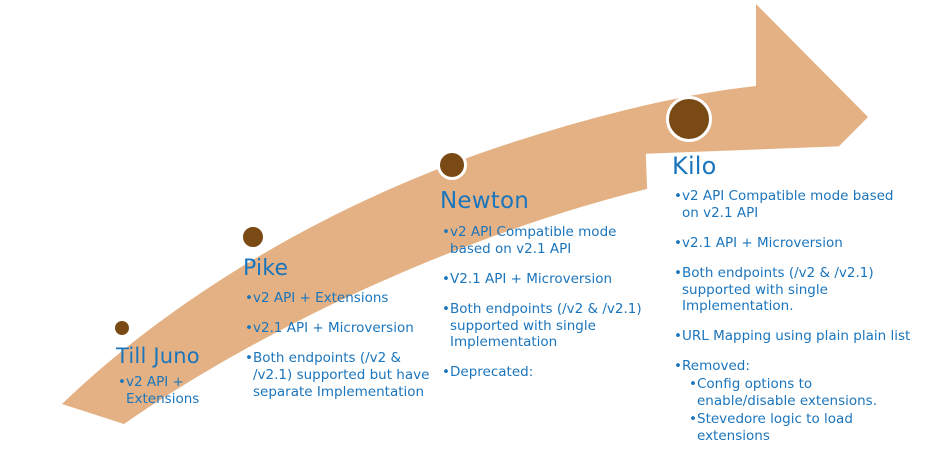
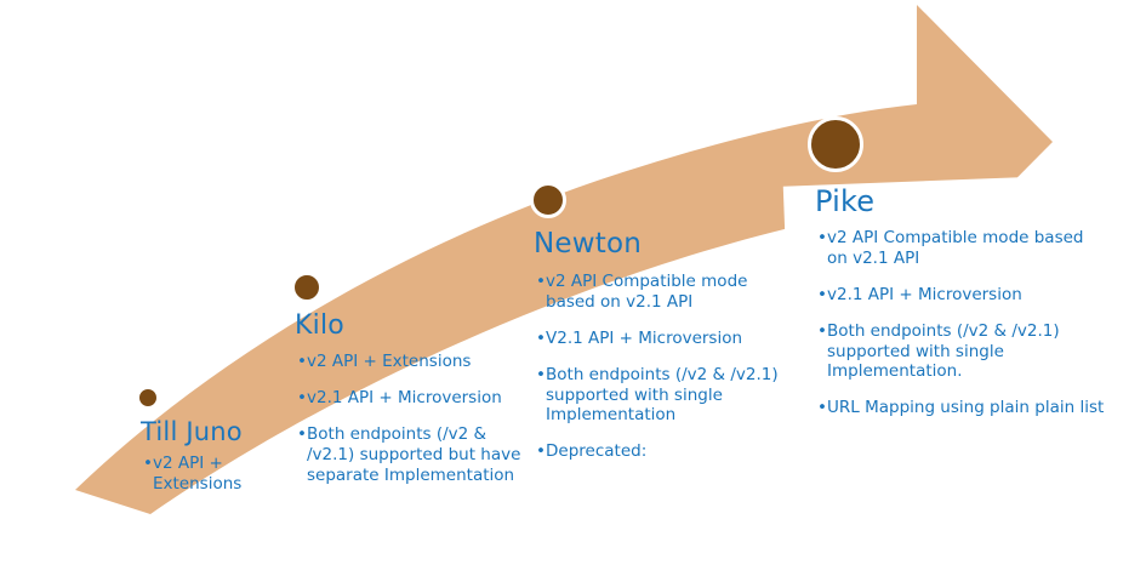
  Till Juno
  v2 API + Extensions
- Pike
+ Kilo
  v2 API + Extensions
  v2.1 API + Microversion
  Both endpoints (/v2 & /v2.1) supported but have separate Implementation
  Newton
  v2 API Compatible mode based on v2.1 API
  V2.1 API + Microversion
  Both endpoints (/v2 & /v2.1) supported with single Implementation
  Deprecated:
- Kilo
+ Pike
  v2 API Compatible mode based on v2.1 API
  v2.1 API + Microversion
  Both endpoints (/v2 & /v2.1) supported with single Implementation.
  URL Mapping using plain plain list
- Removed:
- Config options to enable/disable extensions.
- Stevedore logic to load extensions
